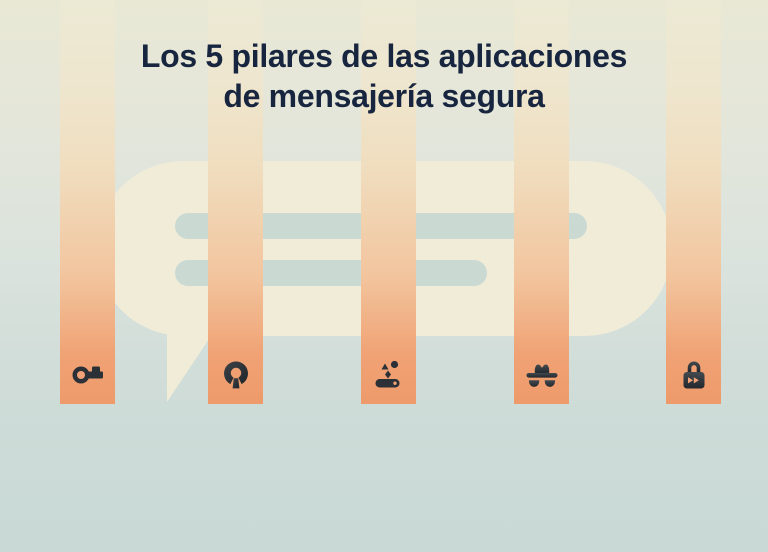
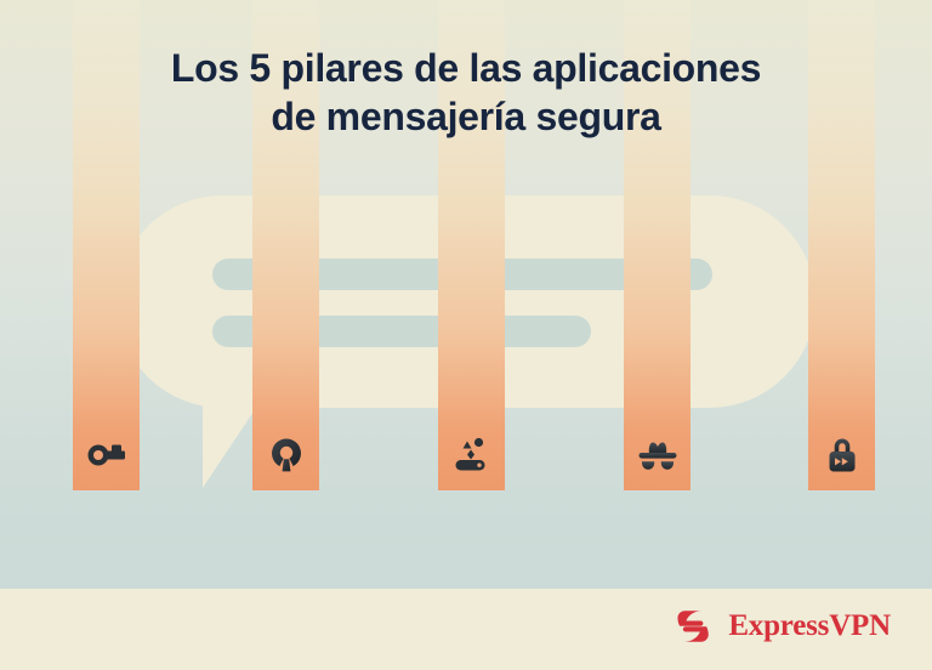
  Los 5 pilares de las aplicaciones
  de mensajería segura
+ ExpressVPN
